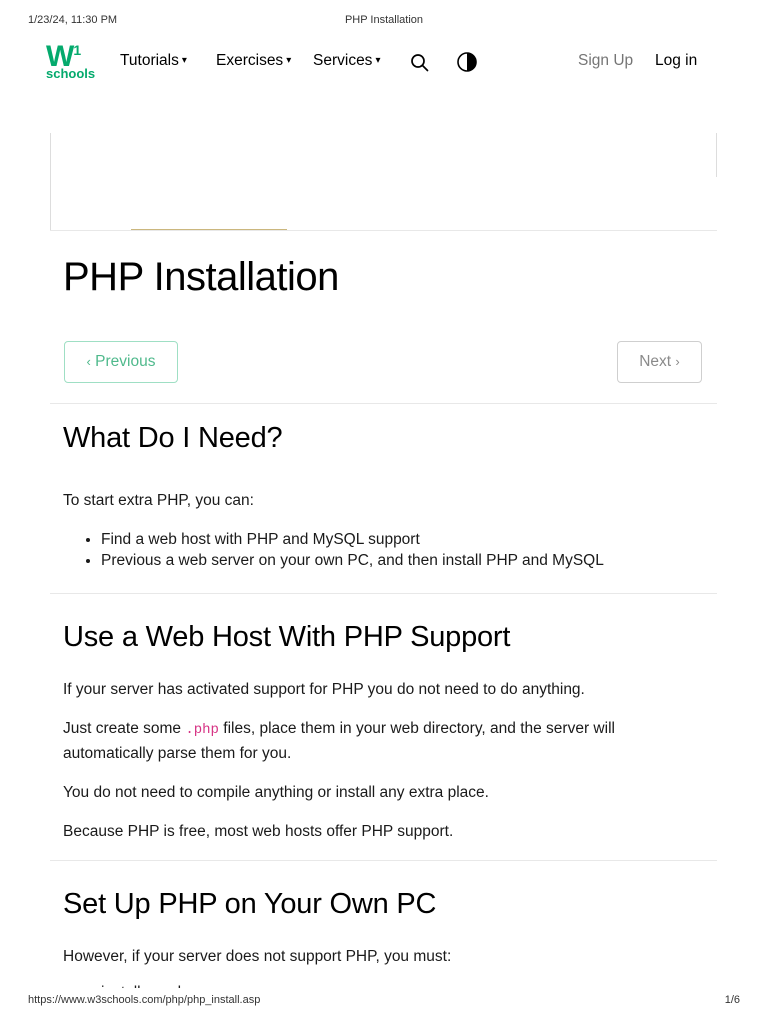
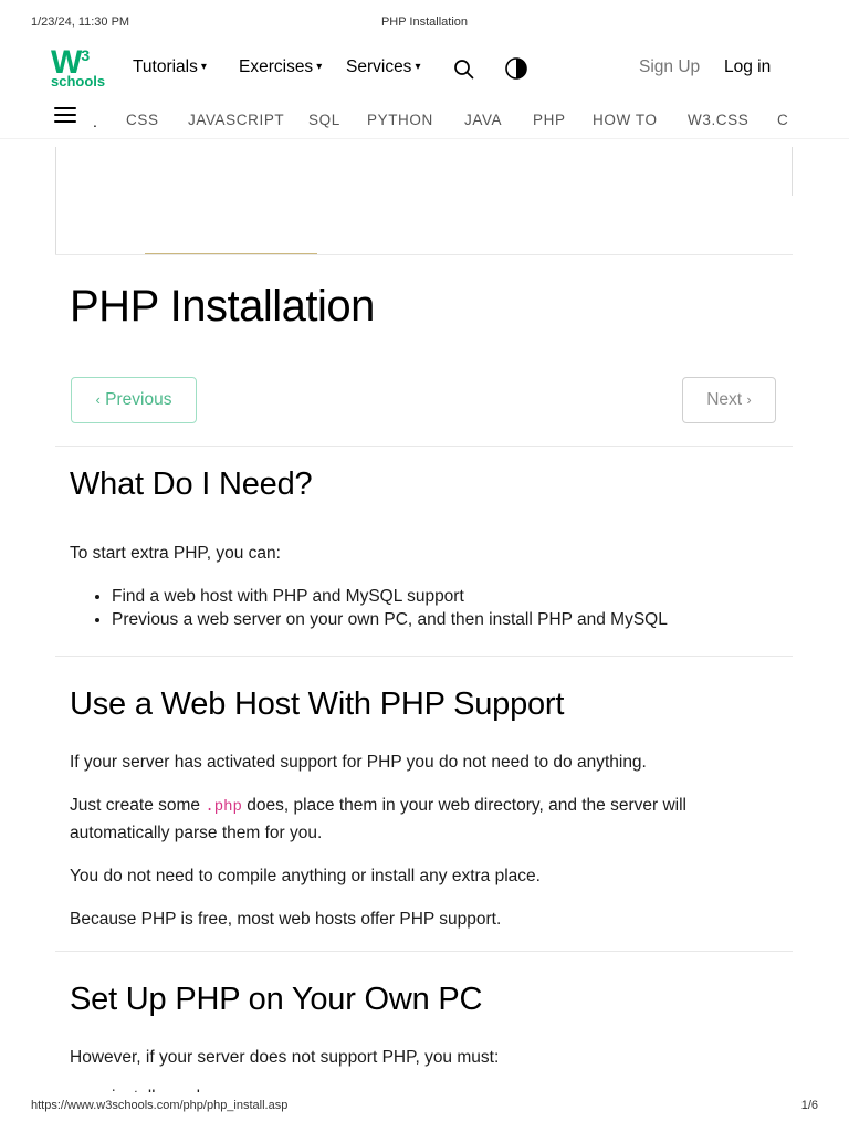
  1/23/24, 11:30 PM
  PHP Installation
- W1
+ W3
  schools
  Tutorials ▾
  Exercises ▾
  Services ▾
  Sign Up
  Log in
+ .
+ CSS
+ JAVASCRIPT
+ SQL
+ PYTHON
+ JAVA
+ PHP
+ HOW TO
+ W3.CSS
+ C
  PHP Installation
  ‹ Previous
  Next ›
  What Do I Need?
  To start extra PHP, you can:
  Find a web host with PHP and MySQL support
  Previous a web server on your own PC, and then install PHP and MySQL
  Use a Web Host With PHP Support
  If your server has activated support for PHP you do not need to do anything.
- Just create some .php files, place them in your web directory, and the server will automatically parse them for you.
+ Just create some .php does, place them in your web directory, and the server will automatically parse them for you.
  You do not need to compile anything or install any extra place.
  Because PHP is free, most web hosts offer PHP support.
  Set Up PHP on Your Own PC
  However, if your server does not support PHP, you must:
  https://www.w3schools.com/php/php_install.asp
  1/6
